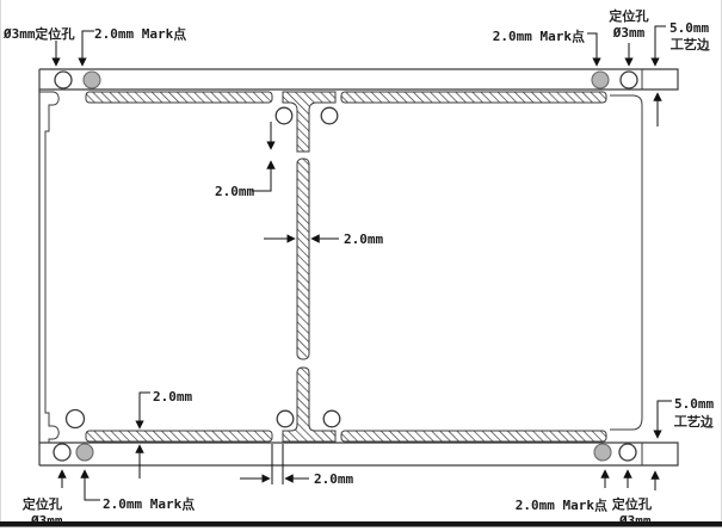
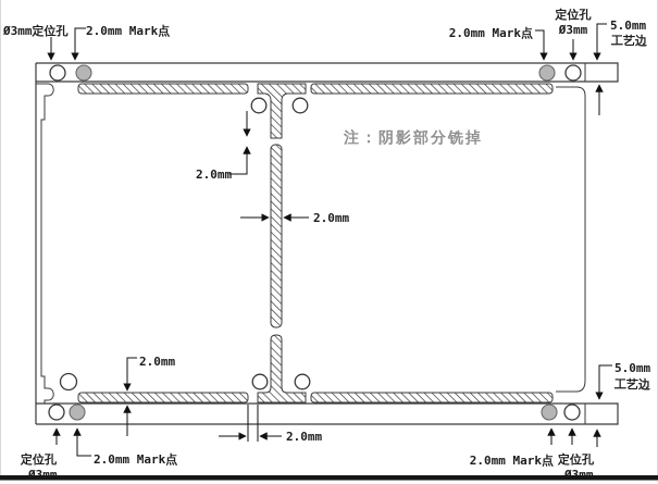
  Ø3mm定位孔
  2.0mm Mark点
  2.0mm Mark点
  定位孔
  Ø3mm
  5.0mm
  工艺边
+ 注：阴影部分铣掉
  2.0mm
  2.0mm
  2.0mm
  2.0mm
  定位孔
  Ø3mm
  2.0mm Mark点
  2.0mm Mark点
  定位孔
  Ø3mm
  5.0mm
  工艺边
